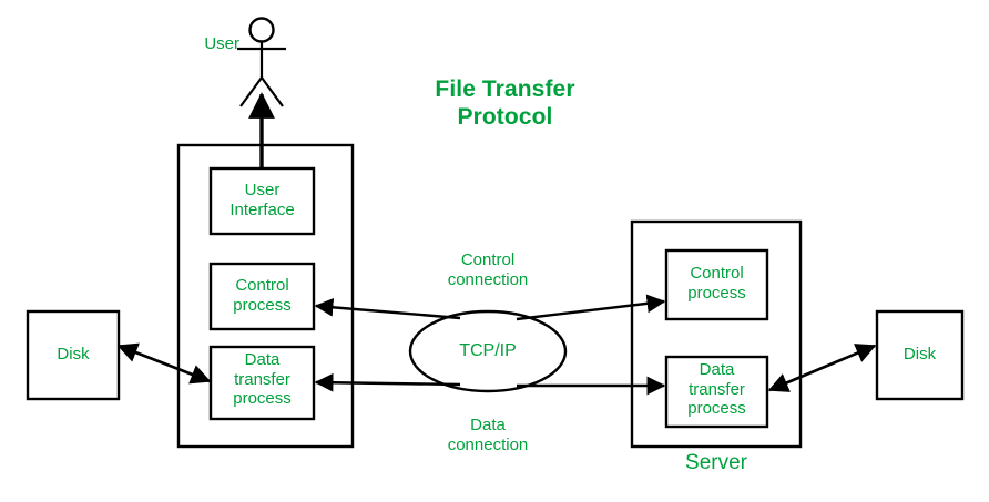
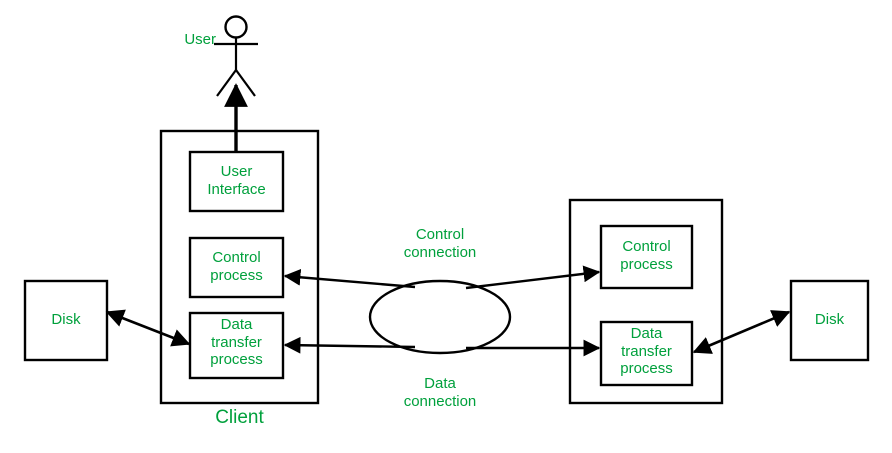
- File Transfer Protocol
  User
  User
  Interface
  Control
  process
  Data
  transfer
  process
+ Client
  Disk
  Control
  process
  Data
  transfer
  process
- Server
  Disk
- TCP/IP
  Control
  connection
  Data
  connection
